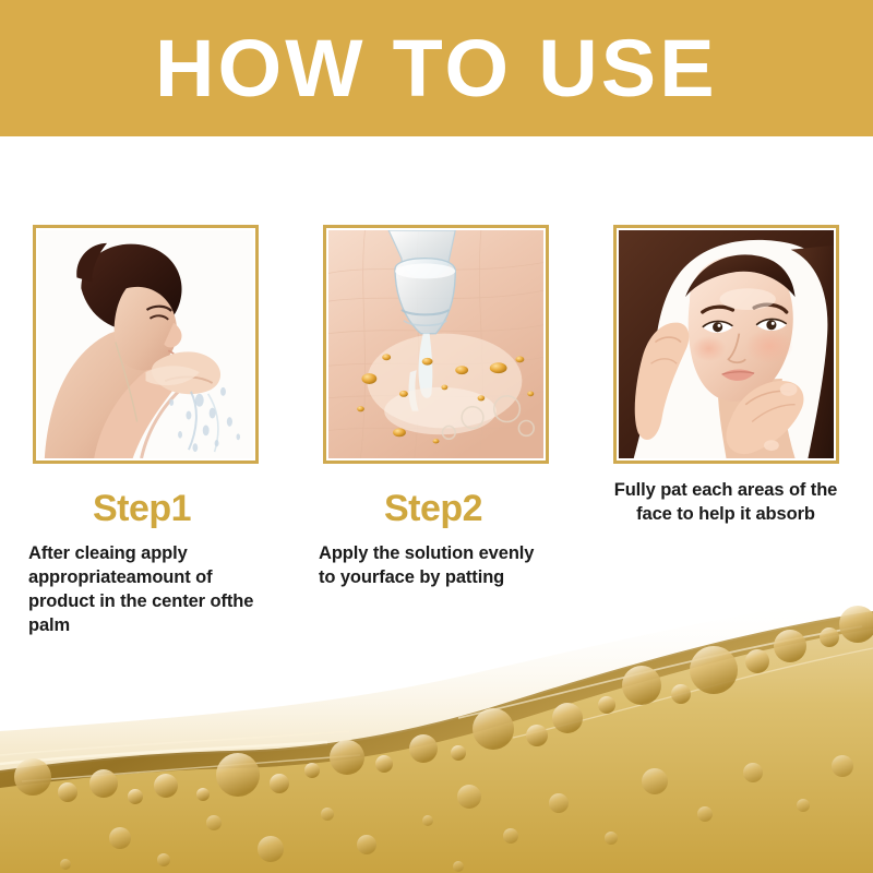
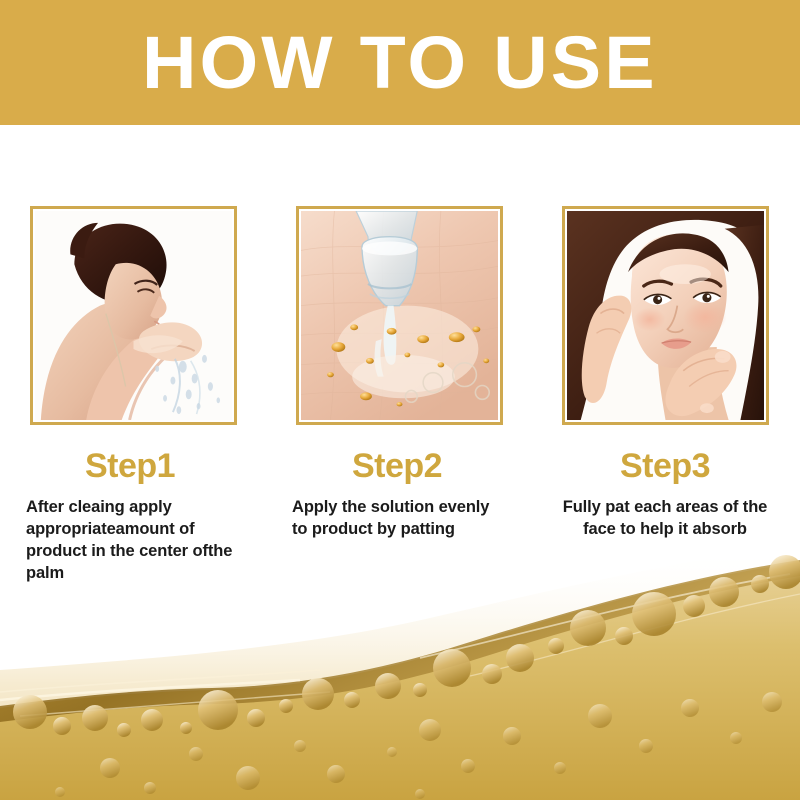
  HOW TO USE
  Step1
  After cleaing apply appropriateamount of product in the center ofthe palm
  Step2
- Apply the solution evenly to yourface by patting
+ Apply the solution evenly to product by patting
+ Step3
  Fully pat each areas of the face to help it absorb
